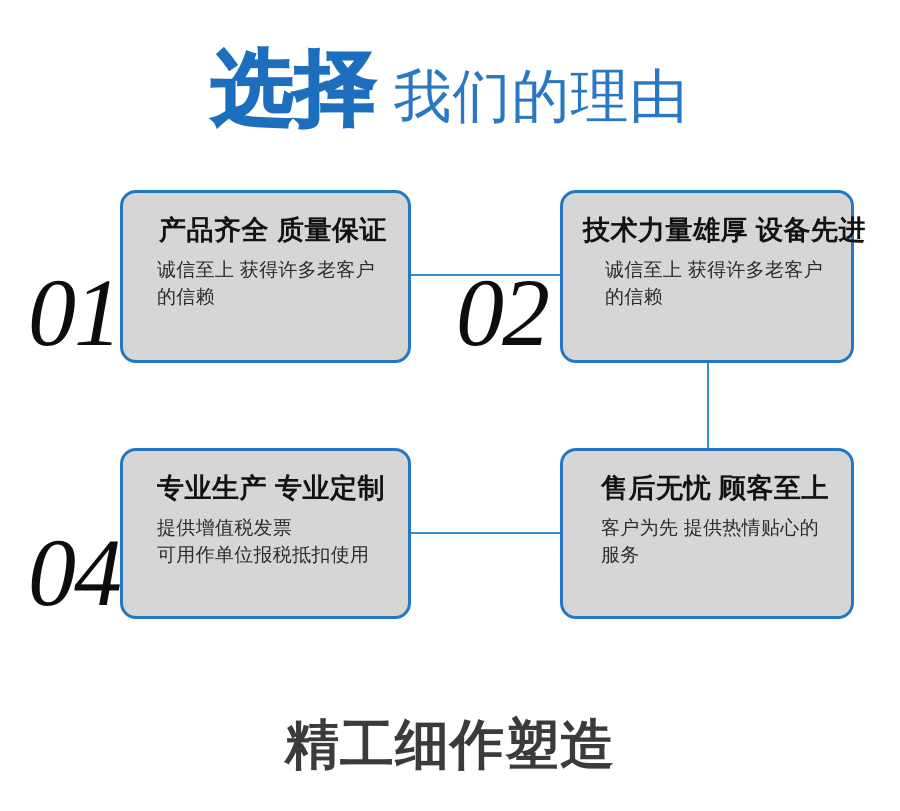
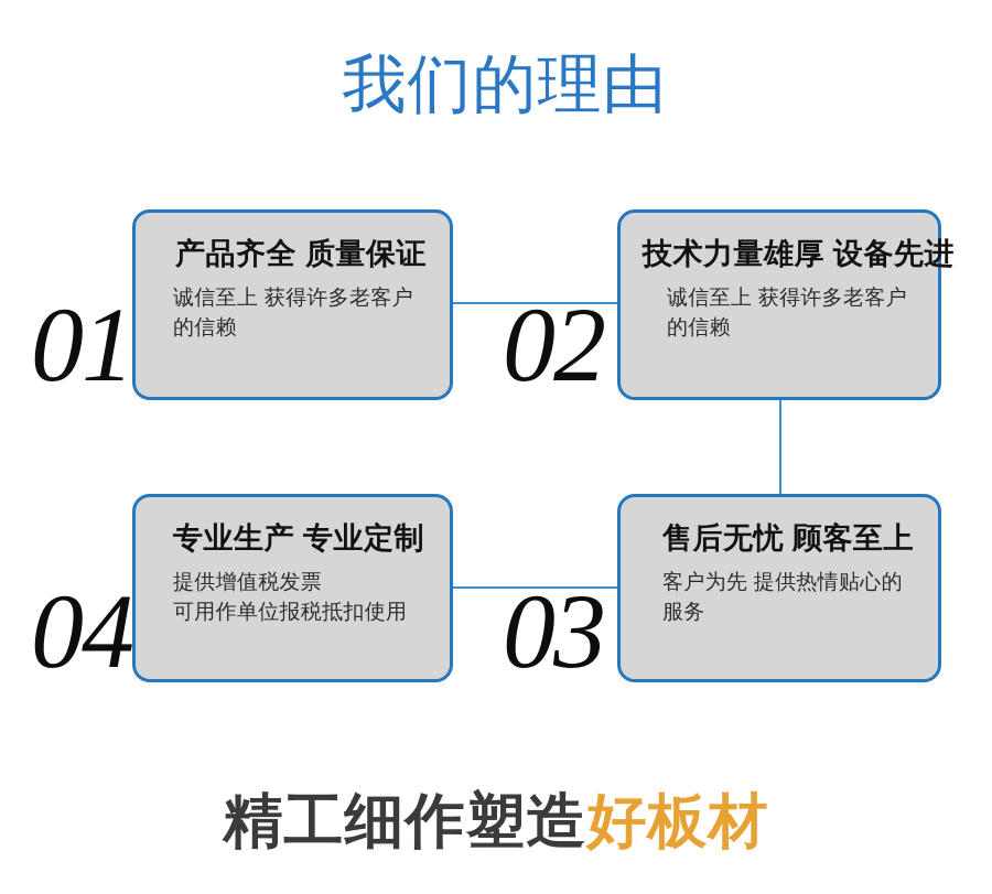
- 选择
  我们的理由
  01
  02
+ 03
  04
  产品齐全 质量保证
  诚信至上 获得许多老客户的信赖
  技术力量雄厚 设备先进
  诚信至上 获得许多老客户的信赖
  售后无忧 顾客至上
  客户为先 提供热情贴心的服务
  专业生产 专业定制
  提供增值税发票
  可用作单位报税抵扣使用
  精工细作塑造
+ 好板材
